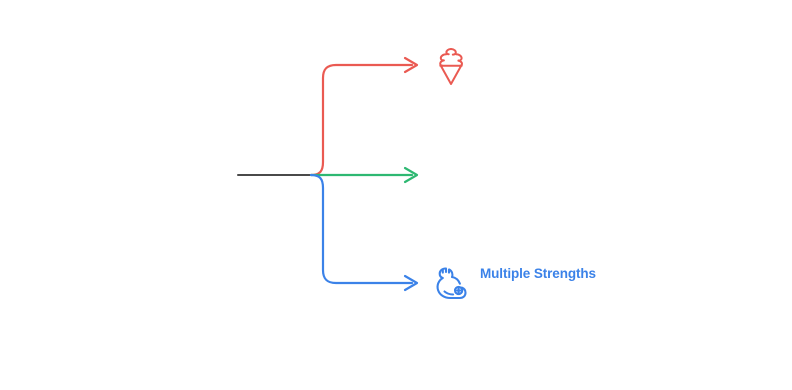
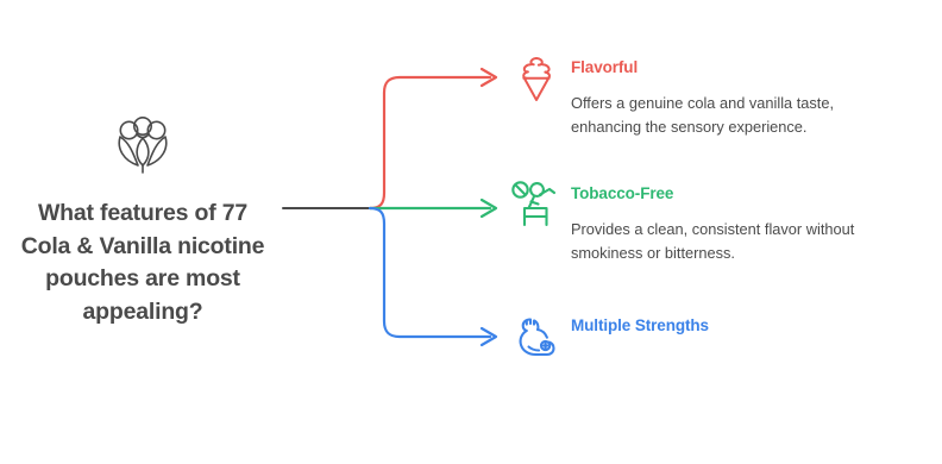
+ What features of 77 Cola & Vanilla nicotine pouches are most appealing?
+ Flavorful
+ Offers a genuine cola and vanilla taste, enhancing the sensory experience.
+ Tobacco-Free
+ Provides a clean, consistent flavor without smokiness or bitterness.
  Multiple Strengths
